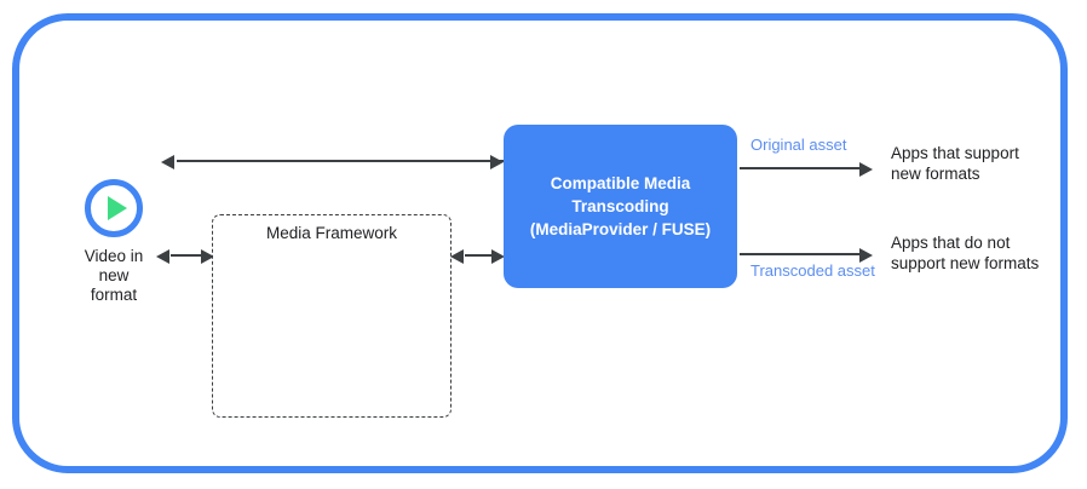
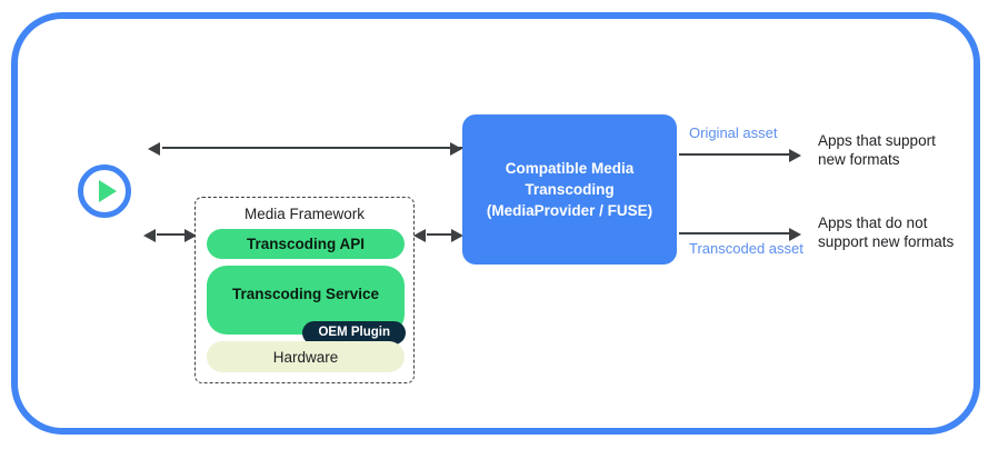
- Video in
- new
- format
  Media Framework
+ Transcoding API
+ Transcoding Service
+ OEM Plugin
+ Hardware
  Compatible Media
  Transcoding
  (MediaProvider / FUSE)
  Original asset
  Transcoded asset
  Apps that support
  new formats
  Apps that do not
  support new formats
